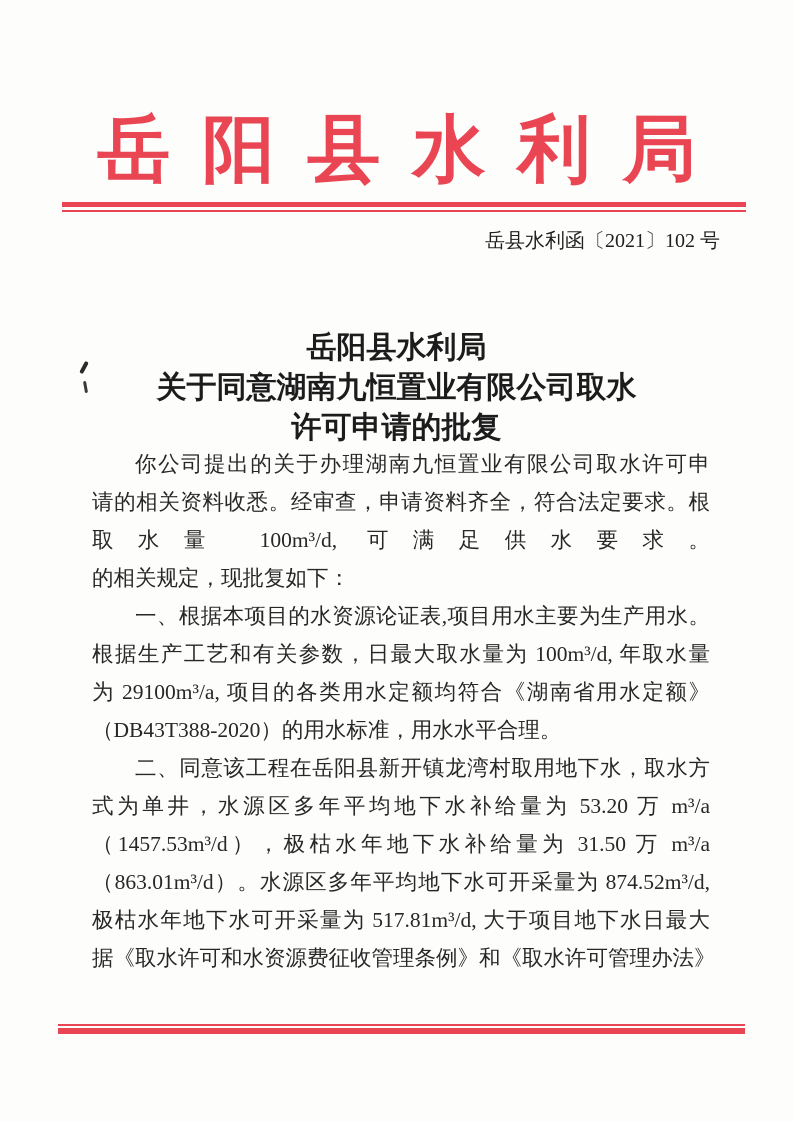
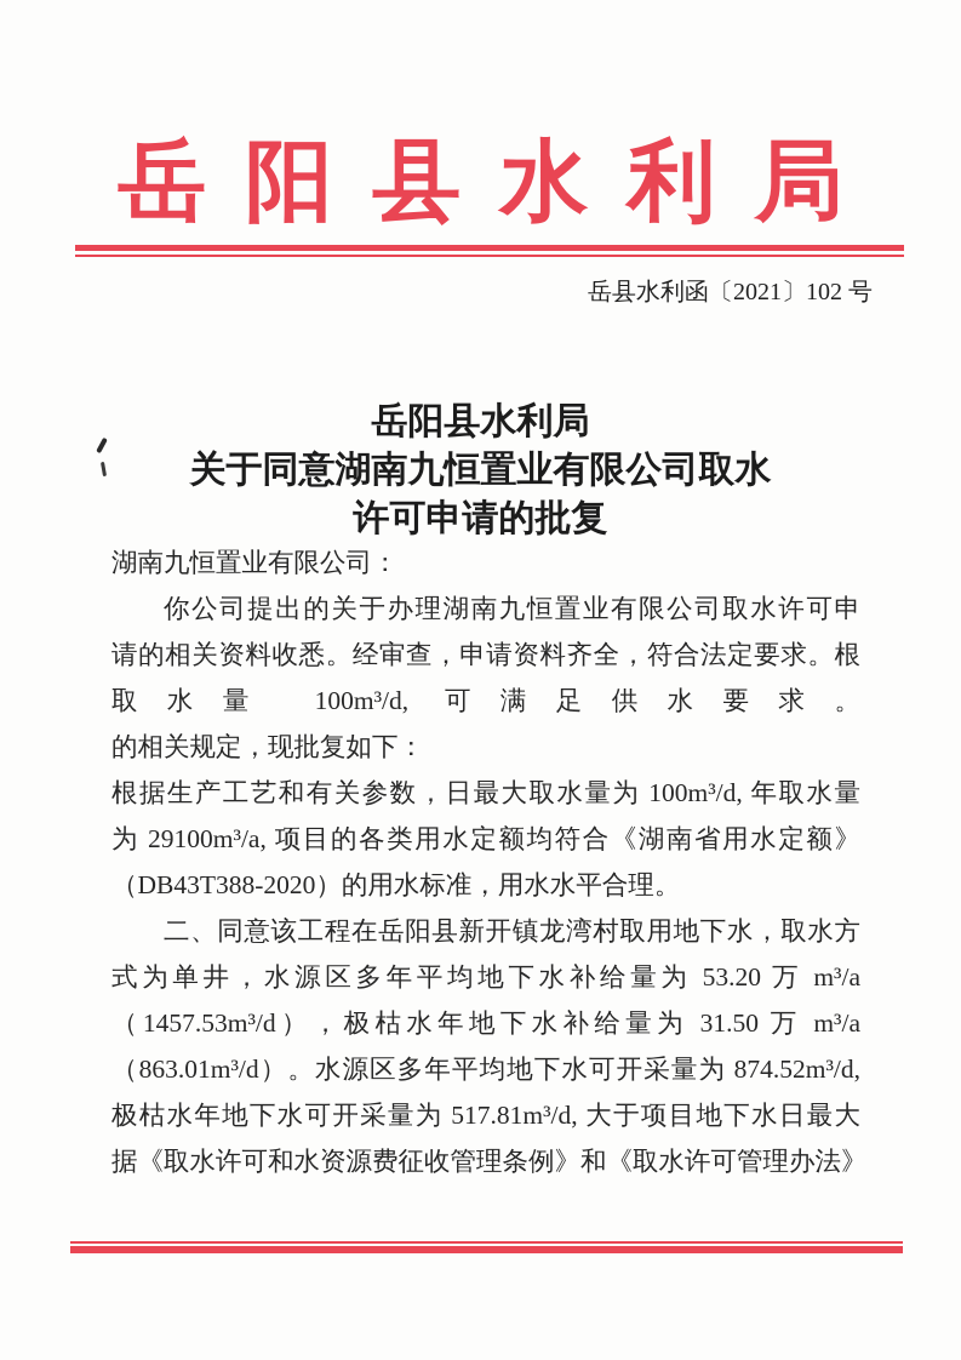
  岳阳县水利局
  岳县水利函〔2021〕102 号
  岳阳县水利局
  关于同意湖南九恒置业有限公司取水
  许可申请的批复
+ 湖南九恒置业有限公司：
  你公司提出的关于办理湖南九恒置业有限公司取水许可申
  请的相关资料收悉。经审查，申请资料齐全，符合法定要求。根
  取水量 100m³/d, 可满足供水要求。
  的相关规定，现批复如下：
- 一、根据本项目的水资源论证表,项目用水主要为生产用水。
  根据生产工艺和有关参数，日最大取水量为 100m³/d, 年取水量
  为 29100m³/a, 项目的各类用水定额均符合《湖南省用水定额》
  （DB43T388-2020）的用水标准，用水水平合理。
  二、同意该工程在岳阳县新开镇龙湾村取用地下水，取水方
  式为单井，水源区多年平均地下水补给量为 53.20 万 m³/a
  （1457.53m³/d），极枯水年地下水补给量为 31.50 万 m³/a
  （863.01m³/d）。水源区多年平均地下水可开采量为 874.52m³/d,
  极枯水年地下水可开采量为 517.81m³/d, 大于项目地下水日最大
  据《取水许可和水资源费征收管理条例》和《取水许可管理办法》
